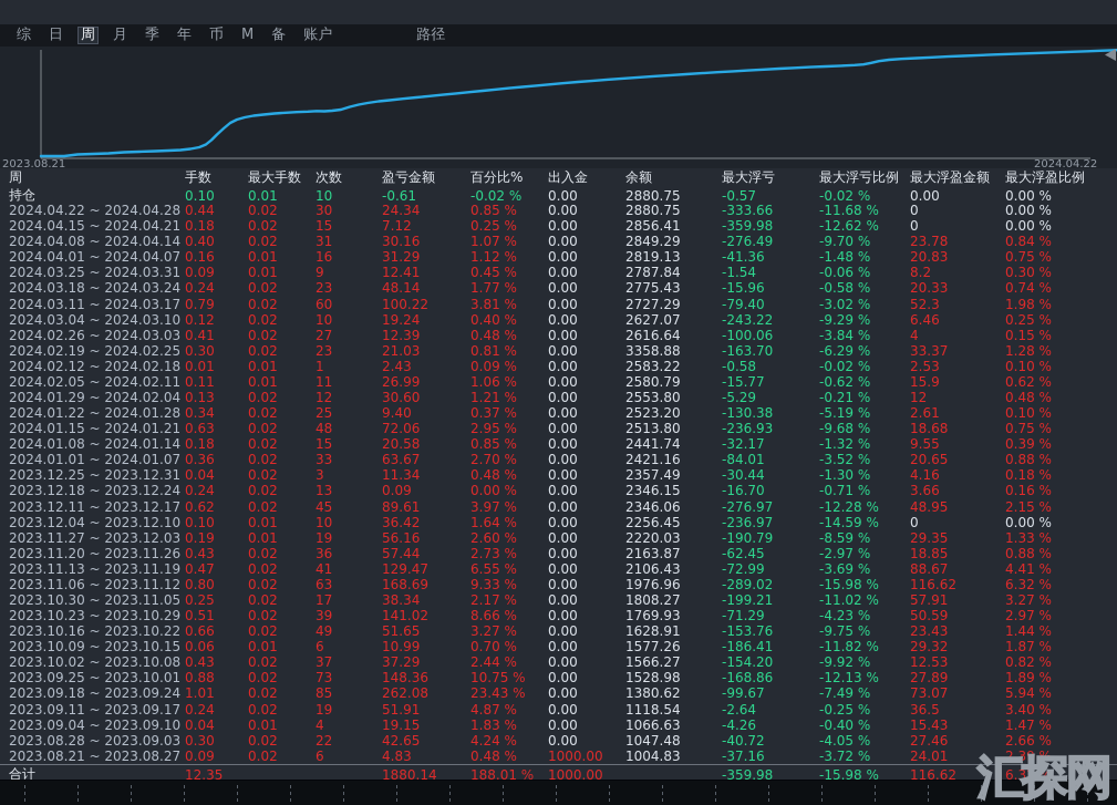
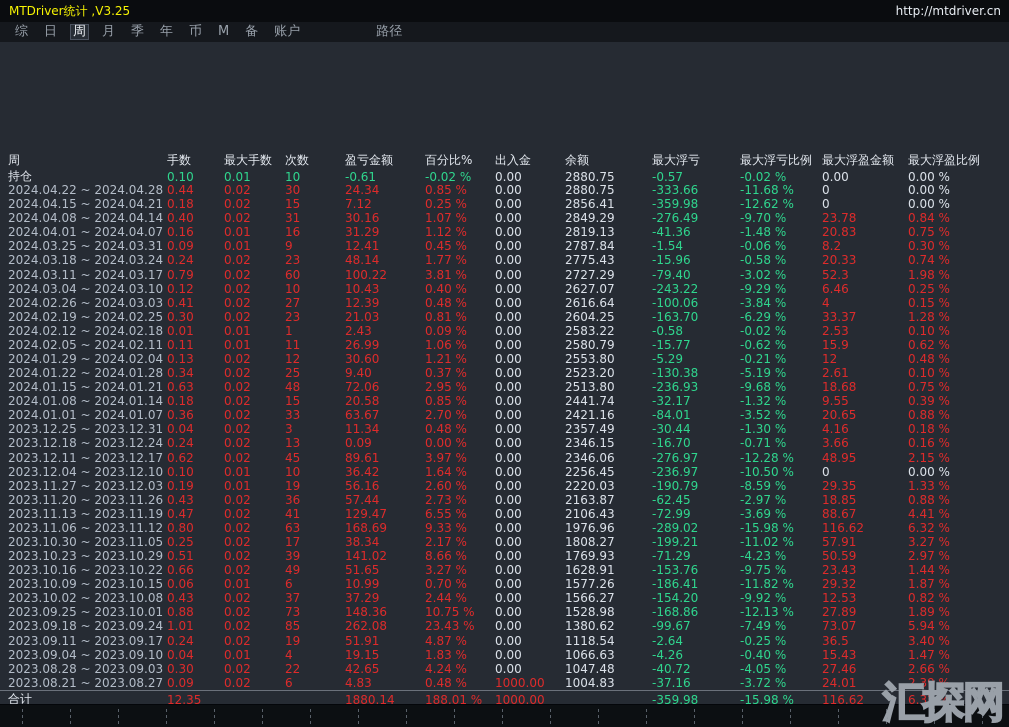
+ MTDriver统计 ,V3.25
+ http://mtdriver.cn
  综
  日
  周
  月
  季
  年
  币
  M
  备
  账户
  路径
- 2023.08.21
- 2024.04.22
  周
  手数
  最大手数
  次数
  盈亏金额
  百分比%
  出入金
  余额
  最大浮亏
  最大浮亏比例
  最大浮盈金额
  最大浮盈比例
  持仓
  0.10
  0.01
  10
  -0.61
  -0.02 %
  0.00
  2880.75
  -0.57
  -0.02 %
  0.00
  0.00 %
  2024.04.22 ~ 2024.04.28
  0.44
  0.02
  30
  24.34
  0.85 %
  0.00
  2880.75
  -333.66
  -11.68 %
  0
  0.00 %
  2024.04.15 ~ 2024.04.21
  0.18
  0.02
  15
  7.12
  0.25 %
  0.00
  2856.41
  -359.98
  -12.62 %
  0
  0.00 %
  2024.04.08 ~ 2024.04.14
  0.40
  0.02
  31
  30.16
  1.07 %
  0.00
  2849.29
  -276.49
  -9.70 %
  23.78
  0.84 %
  2024.04.01 ~ 2024.04.07
  0.16
  0.01
  16
  31.29
  1.12 %
  0.00
  2819.13
  -41.36
  -1.48 %
  20.83
  0.75 %
  2024.03.25 ~ 2024.03.31
  0.09
  0.01
  9
  12.41
  0.45 %
  0.00
  2787.84
  -1.54
  -0.06 %
  8.2
  0.30 %
  2024.03.18 ~ 2024.03.24
  0.24
  0.02
  23
  48.14
  1.77 %
  0.00
  2775.43
  -15.96
  -0.58 %
  20.33
  0.74 %
  2024.03.11 ~ 2024.03.17
  0.79
  0.02
  60
  100.22
  3.81 %
  0.00
  2727.29
  -79.40
  -3.02 %
  52.3
  1.98 %
  2024.03.04 ~ 2024.03.10
  0.12
  0.02
  10
- 19.24
+ 10.43
  0.40 %
  0.00
  2627.07
  -243.22
  -9.29 %
  6.46
  0.25 %
  2024.02.26 ~ 2024.03.03
  0.41
  0.02
  27
  12.39
  0.48 %
  0.00
  2616.64
  -100.06
  -3.84 %
  4
  0.15 %
  2024.02.19 ~ 2024.02.25
  0.30
  0.02
  23
  21.03
  0.81 %
  0.00
- 3358.88
+ 2604.25
  -163.70
  -6.29 %
  33.37
  1.28 %
  2024.02.12 ~ 2024.02.18
  0.01
  0.01
  1
  2.43
  0.09 %
  0.00
  2583.22
  -0.58
  -0.02 %
  2.53
  0.10 %
  2024.02.05 ~ 2024.02.11
  0.11
  0.01
  11
  26.99
  1.06 %
  0.00
  2580.79
  -15.77
  -0.62 %
  15.9
  0.62 %
  2024.01.29 ~ 2024.02.04
  0.13
  0.02
  12
  30.60
  1.21 %
  0.00
  2553.80
  -5.29
  -0.21 %
  12
  0.48 %
  2024.01.22 ~ 2024.01.28
  0.34
  0.02
  25
  9.40
  0.37 %
  0.00
  2523.20
  -130.38
  -5.19 %
  2.61
  0.10 %
  2024.01.15 ~ 2024.01.21
  0.63
  0.02
  48
  72.06
  2.95 %
  0.00
  2513.80
  -236.93
  -9.68 %
  18.68
  0.75 %
  2024.01.08 ~ 2024.01.14
  0.18
  0.02
  15
  20.58
  0.85 %
  0.00
  2441.74
  -32.17
  -1.32 %
  9.55
  0.39 %
  2024.01.01 ~ 2024.01.07
  0.36
  0.02
  33
  63.67
  2.70 %
  0.00
  2421.16
  -84.01
  -3.52 %
  20.65
  0.88 %
  2023.12.25 ~ 2023.12.31
  0.04
  0.02
  3
  11.34
  0.48 %
  0.00
  2357.49
  -30.44
  -1.30 %
  4.16
  0.18 %
  2023.12.18 ~ 2023.12.24
  0.24
  0.02
  13
  0.09
  0.00 %
  0.00
  2346.15
  -16.70
  -0.71 %
  3.66
  0.16 %
  2023.12.11 ~ 2023.12.17
  0.62
  0.02
  45
  89.61
  3.97 %
  0.00
  2346.06
  -276.97
  -12.28 %
  48.95
  2.15 %
  2023.12.04 ~ 2023.12.10
  0.10
  0.01
  10
  36.42
  1.64 %
  0.00
  2256.45
  -236.97
- -14.59 %
+ -10.50 %
  0
  0.00 %
  2023.11.27 ~ 2023.12.03
  0.19
  0.01
  19
  56.16
  2.60 %
  0.00
  2220.03
  -190.79
  -8.59 %
  29.35
  1.33 %
  2023.11.20 ~ 2023.11.26
  0.43
  0.02
  36
  57.44
  2.73 %
  0.00
  2163.87
  -62.45
  -2.97 %
  18.85
  0.88 %
  2023.11.13 ~ 2023.11.19
  0.47
  0.02
  41
  129.47
  6.55 %
  0.00
  2106.43
  -72.99
  -3.69 %
  88.67
  4.41 %
  2023.11.06 ~ 2023.11.12
  0.80
  0.02
  63
  168.69
  9.33 %
  0.00
  1976.96
  -289.02
  -15.98 %
  116.62
  6.32 %
  2023.10.30 ~ 2023.11.05
  0.25
  0.02
  17
  38.34
  2.17 %
  0.00
  1808.27
  -199.21
  -11.02 %
  57.91
  3.27 %
  2023.10.23 ~ 2023.10.29
  0.51
  0.02
  39
  141.02
  8.66 %
  0.00
  1769.93
  -71.29
  -4.23 %
  50.59
  2.97 %
  2023.10.16 ~ 2023.10.22
  0.66
  0.02
  49
  51.65
  3.27 %
  0.00
  1628.91
  -153.76
  -9.75 %
  23.43
  1.44 %
  2023.10.09 ~ 2023.10.15
  0.06
  0.01
  6
  10.99
  0.70 %
  0.00
  1577.26
  -186.41
  -11.82 %
  29.32
  1.87 %
  2023.10.02 ~ 2023.10.08
  0.43
  0.02
  37
  37.29
  2.44 %
  0.00
  1566.27
  -154.20
  -9.92 %
  12.53
  0.82 %
  2023.09.25 ~ 2023.10.01
  0.88
  0.02
  73
  148.36
  10.75 %
  0.00
  1528.98
  -168.86
  -12.13 %
  27.89
  1.89 %
  2023.09.18 ~ 2023.09.24
  1.01
  0.02
  85
  262.08
  23.43 %
  0.00
  1380.62
  -99.67
  -7.49 %
  73.07
  5.94 %
  2023.09.11 ~ 2023.09.17
  0.24
  0.02
  19
  51.91
  4.87 %
  0.00
  1118.54
  -2.64
  -0.25 %
  36.5
  3.40 %
  2023.09.04 ~ 2023.09.10
  0.04
  0.01
  4
  19.15
  1.83 %
  0.00
  1066.63
  -4.26
  -0.40 %
  15.43
  1.47 %
  2023.08.28 ~ 2023.09.03
  0.30
  0.02
  22
  42.65
  4.24 %
  0.00
  1047.48
  -40.72
  -4.05 %
  27.46
  2.66 %
  2023.08.21 ~ 2023.08.27
  0.09
  0.02
  6
  4.83
  0.48 %
  1000.00
  1004.83
  -37.16
  -3.72 %
  24.01
  2.39 %
  合计
  12.35
  1880.14
  188.01 %
  1000.00
  -359.98
  -15.98 %
  116.62
  6.32 %
  汇探网
